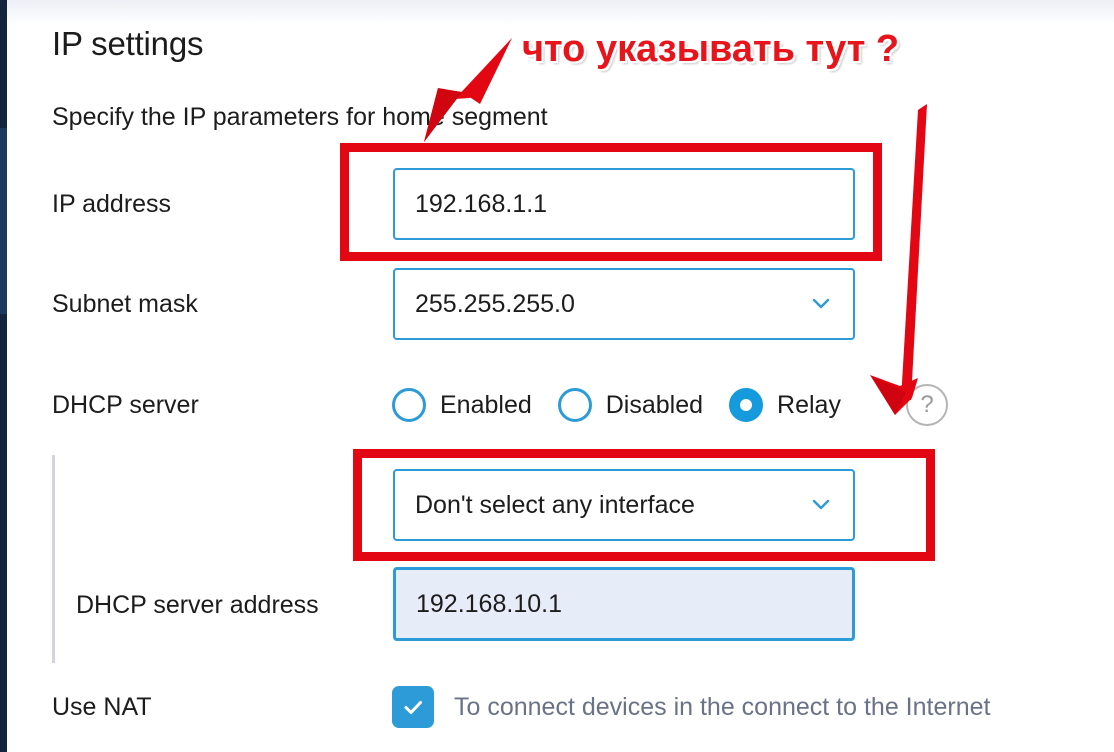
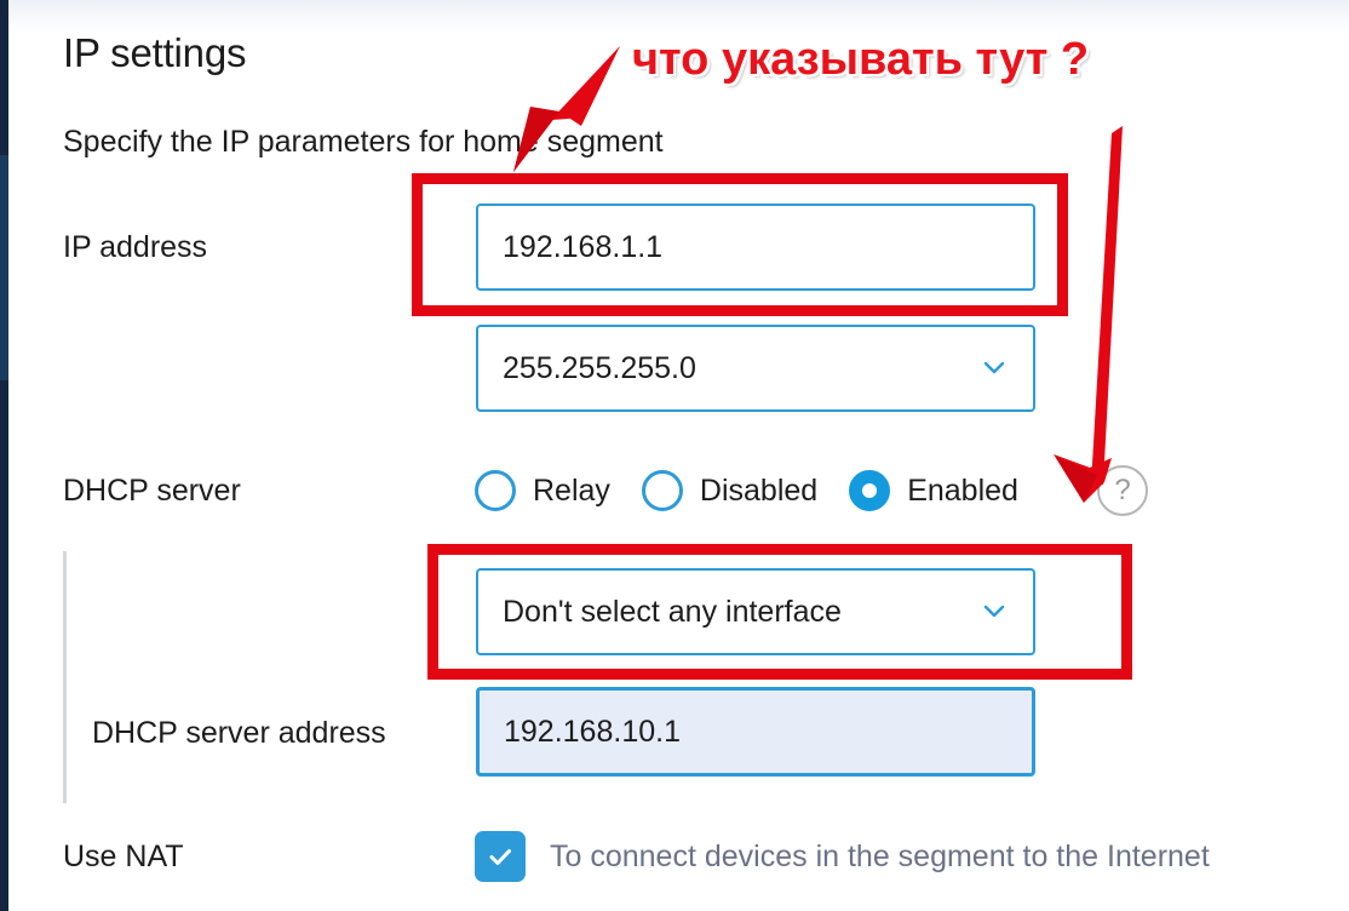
  IP settings
  Specify the IP parameters for hom segment
  IP address
  192.168.1.1
- Subnet mask
  255.255.255.0
  DHCP server
- Enabled
+ Relay
  Disabled
- Relay
+ Enabled
  ?
  Don't select any interface
  DHCP server address
  192.168.10.1
  Use NAT
- To connect devices in the connect to the Internet
+ To connect devices in the segment to the Internet
  что указывать тут ?
